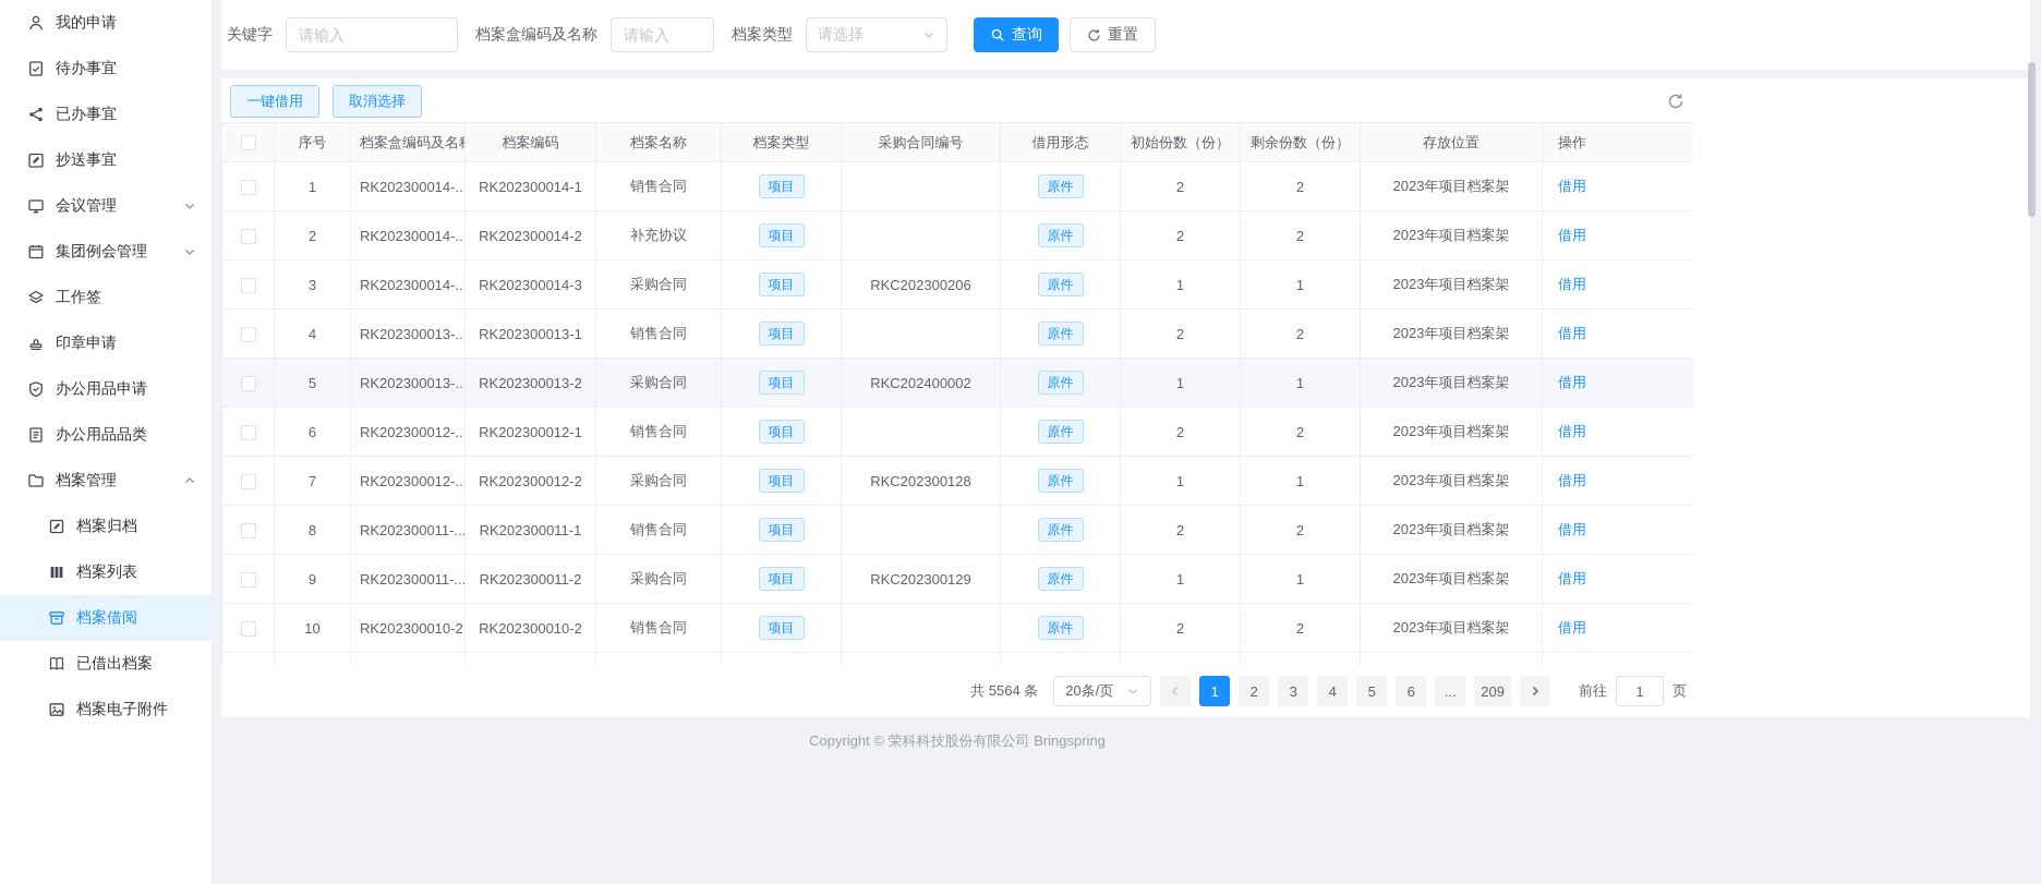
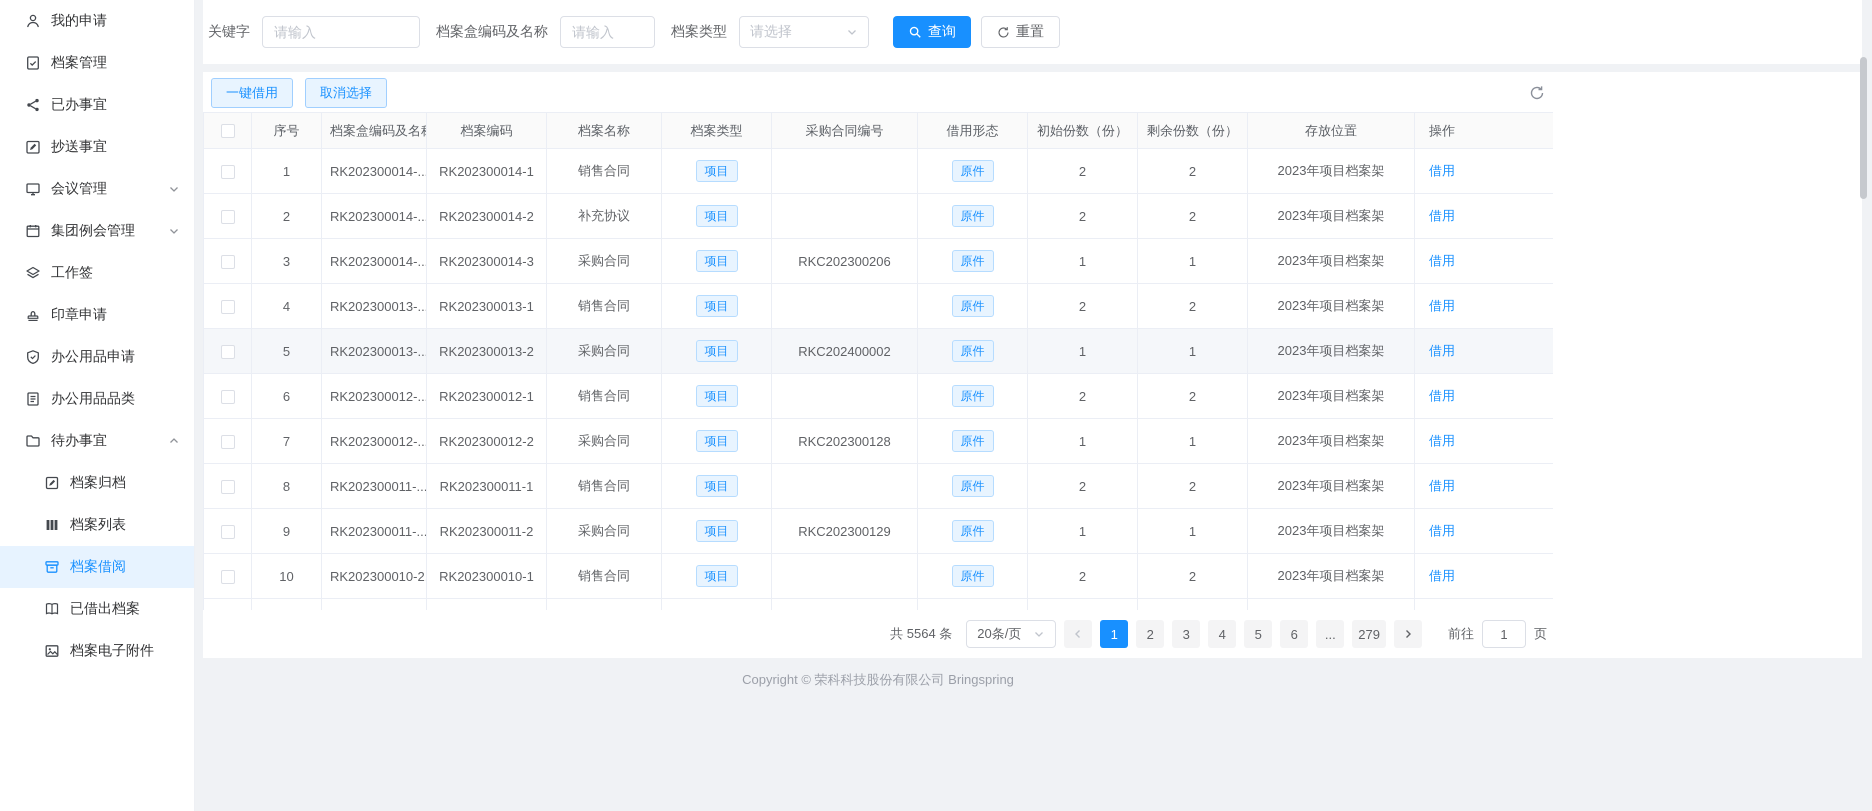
  我的申请
- 待办事宜
+ 档案管理
  已办事宜
  抄送事宜
  会议管理
  集团例会管理
  工作签
  印章申请
  办公用品申请
  办公用品品类
- 档案管理
+ 待办事宜
  档案归档
  档案列表
  档案借阅
  已借出档案
  档案电子附件
  关键字
  请输入
  档案盒编码及名称
  请输入
  档案类型
  请选择
  查询
  重置
  一键借用
  取消选择
  	序号	档案盒编码及名	档案编码	档案名称	档案类型	采购合同编号	借用形态	初始份数（份）	剩余份数（份）	存放位置	操作
  	1	RK202300014-..	RK202300014-1	销售合同	项目		原件	2	2	2023年项目档案架	借用
  	2	RK202300014-..	RK202300014-2	补充协议	项目		原件	2	2	2023年项目档案架	借用
  	3	RK202300014-..	RK202300014-3	采购合同	项目	RKC202300206	原件	1	1	2023年项目档案架	借用
  	4	RK202300013-..	RK202300013-1	销售合同	项目		原件	2	2	2023年项目档案架	借用
  	5	RK202300013-..	RK202300013-2	采购合同	项目	RKC202400002	原件	1	1	2023年项目档案架	借用
  	6	RK202300012-..	RK202300012-1	销售合同	项目		原件	2	2	2023年项目档案架	借用
  	7	RK202300012-..	RK202300012-2	采购合同	项目	RKC202300128	原件	1	1	2023年项目档案架	借用
  	8	RK202300011-...	RK202300011-1	销售合同	项目		原件	2	2	2023年项目档案架	借用
  	9	RK202300011-...	RK202300011-2	采购合同	项目	RKC202300129	原件	1	1	2023年项目档案架	借用
- 	10	RK202300010-2	RK202300010-2	销售合同	项目		原件	2	2	2023年项目档案架	借用
+ 	10	RK202300010-2	RK202300010-1	销售合同	项目		原件	2	2	2023年项目档案架	借用
  共 5564 条
  20条/页
  1
  2
  3
  4
  5
  6
  ...
- 209
+ 279
  前往
  1
  页
  Copyright © 荣科科技股份有限公司 Bringspring
